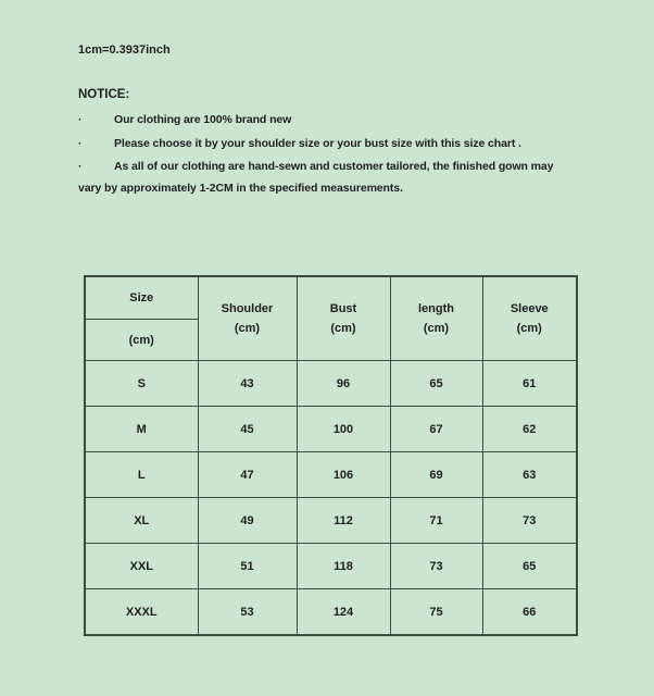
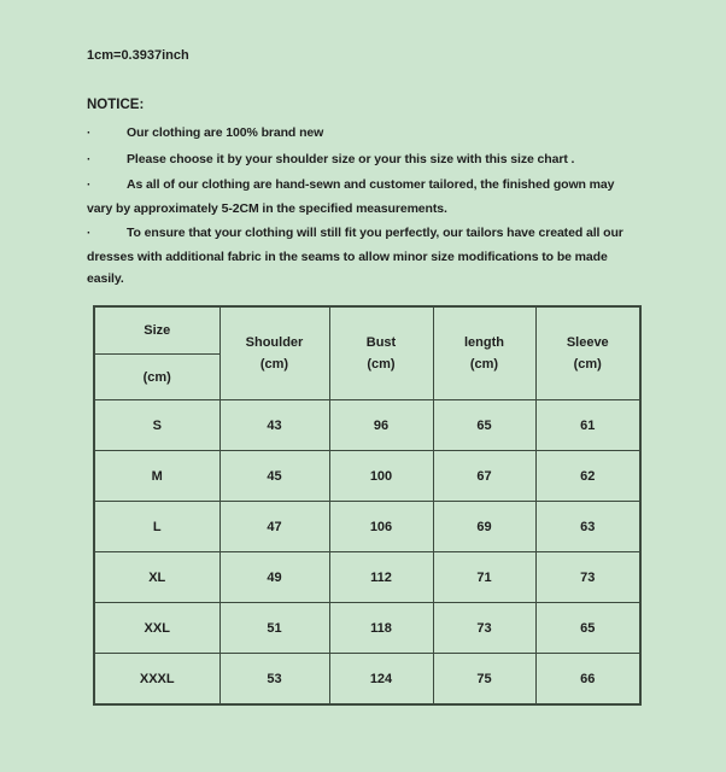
  1cm=0.3937inch
  NOTICE:
  · Our clothing are 100% brand new
- · Please choose it by your shoulder size or your bust size with this size chart .
+ · Please choose it by your shoulder size or your this size with this size chart .
- · As all of our clothing are hand-sewn and customer tailored, the finished gown may vary by approximately 1-2CM in the specified measurements.
+ · As all of our clothing are hand-sewn and customer tailored, the finished gown may vary by approximately 5-2CM in the specified measurements.
+ · To ensure that your clothing will still fit you perfectly, our tailors have created all our dresses with additional fabric in the seams to allow minor size modifications to be made easily.
  Size	Shoulder (cm)	Bust (cm)	length (cm)	Sleeve (cm)
  (cm)
  S	43	96	65	61
  M	45	100	67	62
  L	47	106	69	63
  XL	49	112	71	73
  XXL	51	118	73	65
  XXXL	53	124	75	66
